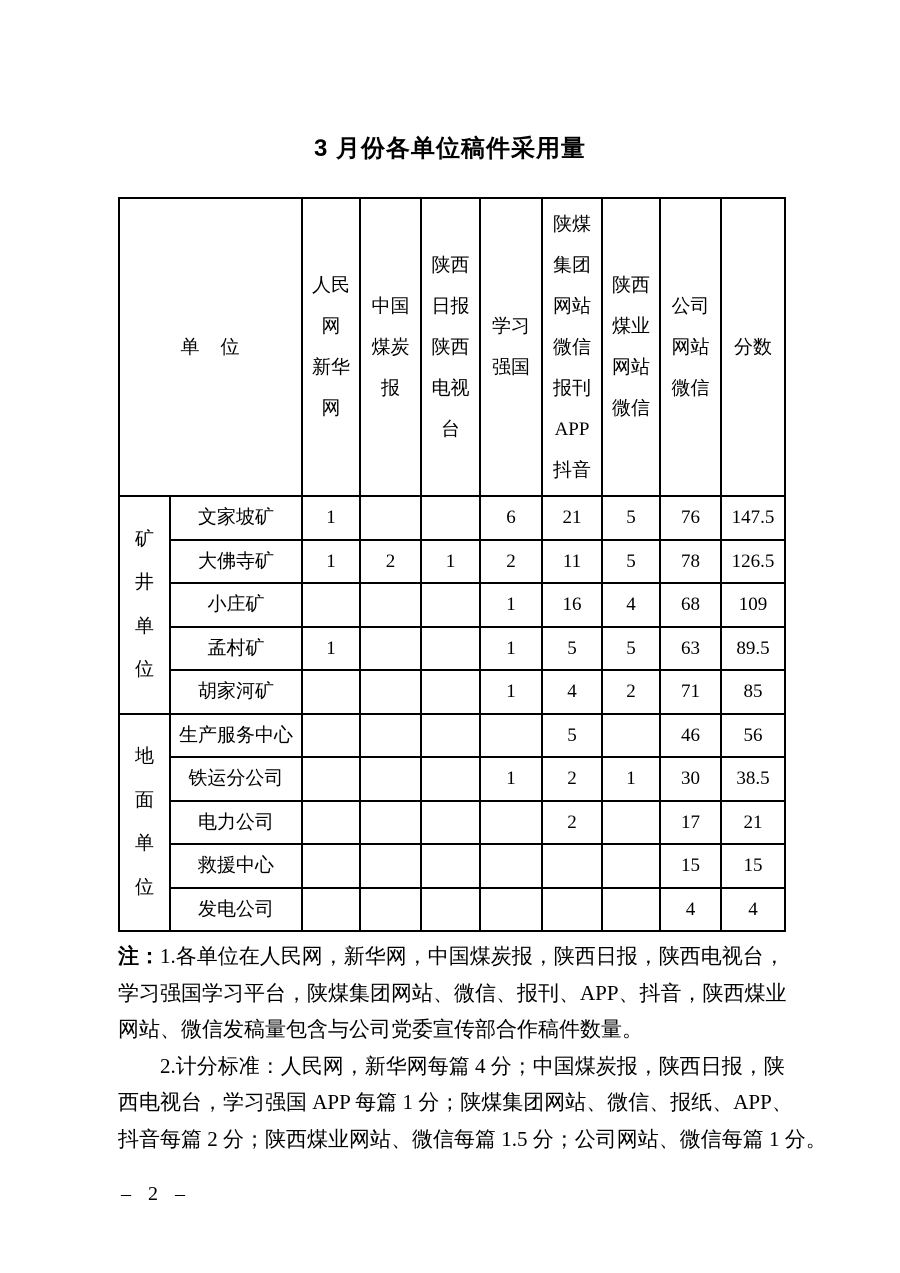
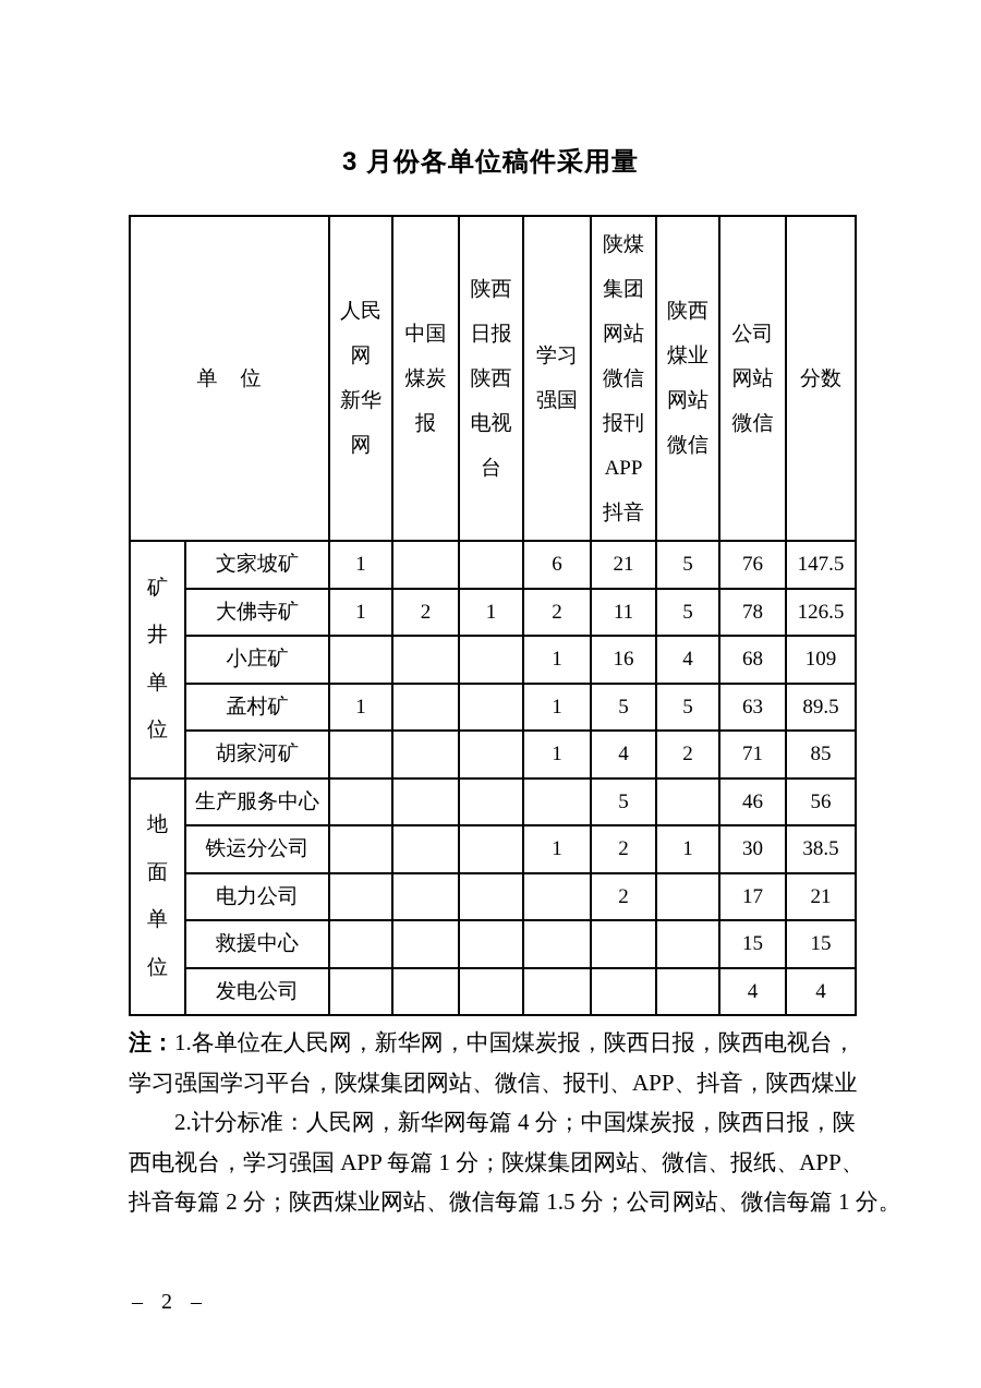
  3 月份各单位稿件采用量
  单 位	人民 网 新华 网	中国 煤炭 报	陕西 日报 陕西 电视 台	学习 强国	陕煤 集团 网站 微信 报刊 APP 抖音	陕西 煤业 网站 微信	公司 网站 微信	分数
  矿井单位	文家坡矿	1			6	21	5	76	147.5
  大佛寺矿	1	2	1	2	11	5	78	126.5
  小庄矿				1	16	4	68	109
  孟村矿	1			1	5	5	63	89.5
  胡家河矿				1	4	2	71	85
  地面单位	生产服务中心					5		46	56
  铁运分公司				1	2	1	30	38.5
  电力公司					2		17	21
  救援中心							15	15
  发电公司							4	4
  注：1.各单位在人民网，新华网，中国煤炭报，陕西日报，陕西电视台，
  学习强国学习平台，陕煤集团网站、微信、报刊、APP、抖音，陕西煤业
- 网站、微信发稿量包含与公司党委宣传部合作稿件数量。
  2.计分标准：人民网，新华网每篇 4 分；中国煤炭报，陕西日报，陕
  西电视台，学习强国 APP 每篇 1 分；陕煤集团网站、微信、报纸、APP、
  抖音每篇 2 分；陕西煤业网站、微信每篇 1.5 分；公司网站、微信每篇 1 分。
  – 2 –
